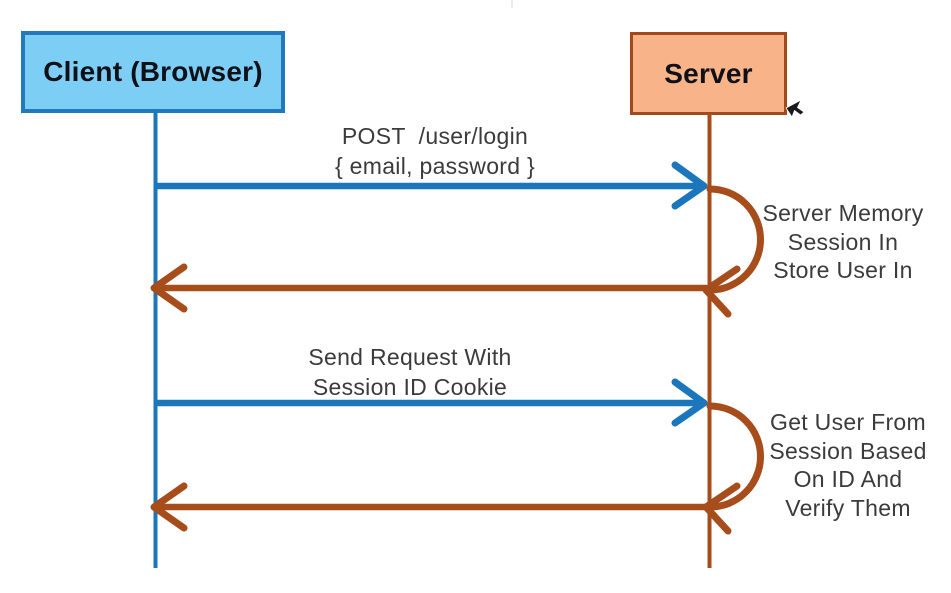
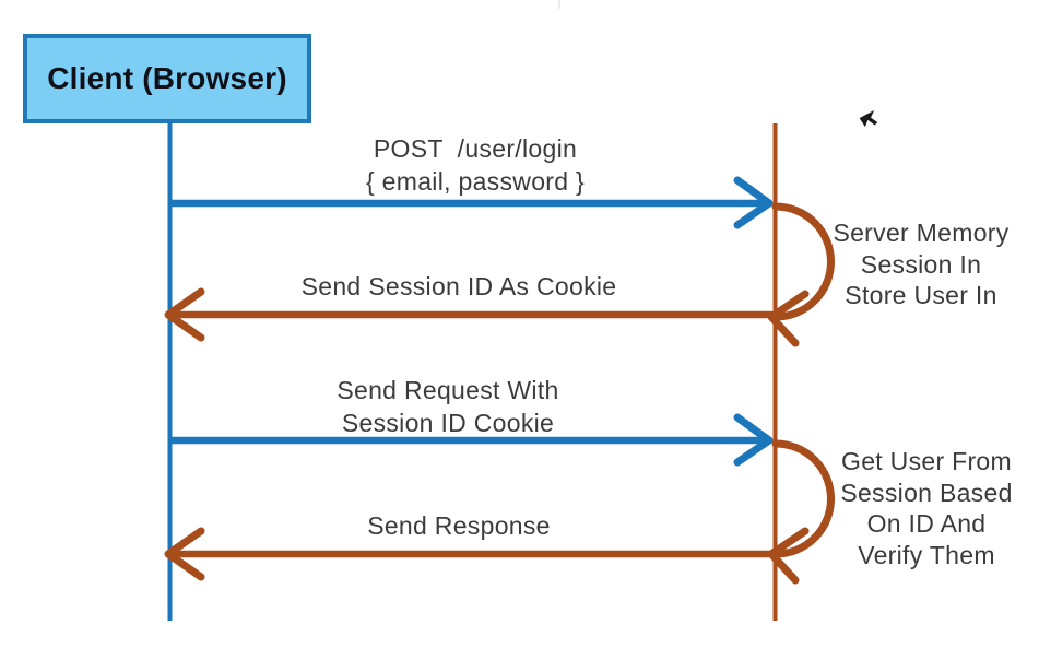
  Client (Browser)
- Server
  POST /user/login
  { email, password }
+ Send Session ID As Cookie
  Send Request With
  Session ID Cookie
+ Send Response
  Server Memory
  Session In
  Store User In
  Get User From
  Session Based
  On ID And
  Verify Them
